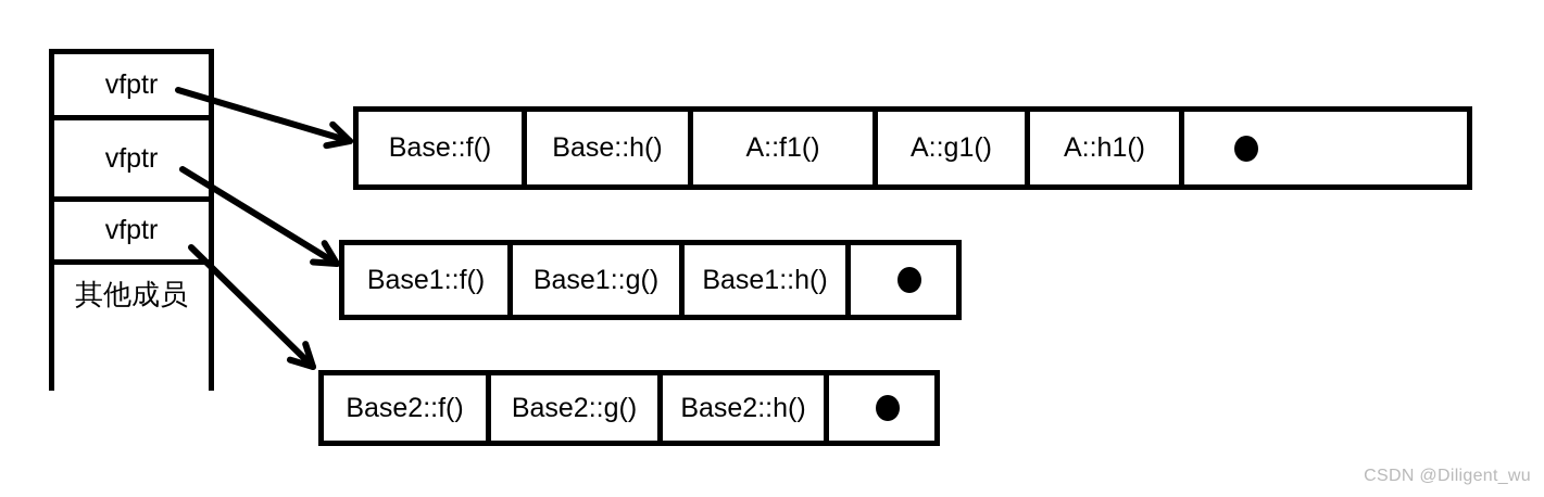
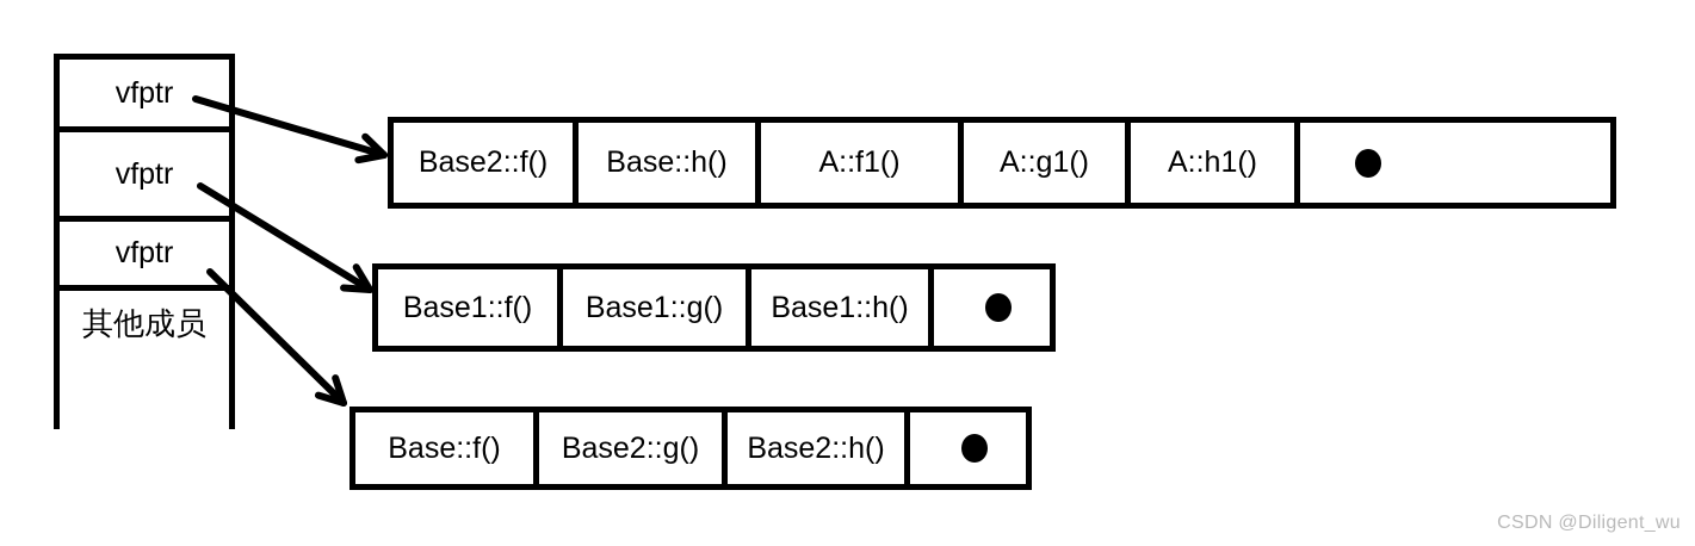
  vfptr
  vfptr
  vfptr
  其他成员
- Base::f()
+ Base2::f()
  Base::h()
  A::f1()
  A::g1()
  A::h1()
  Base1::f()
  Base1::g()
  Base1::h()
- Base2::f()
+ Base::f()
  Base2::g()
  Base2::h()
  CSDN @Diligent_wu
